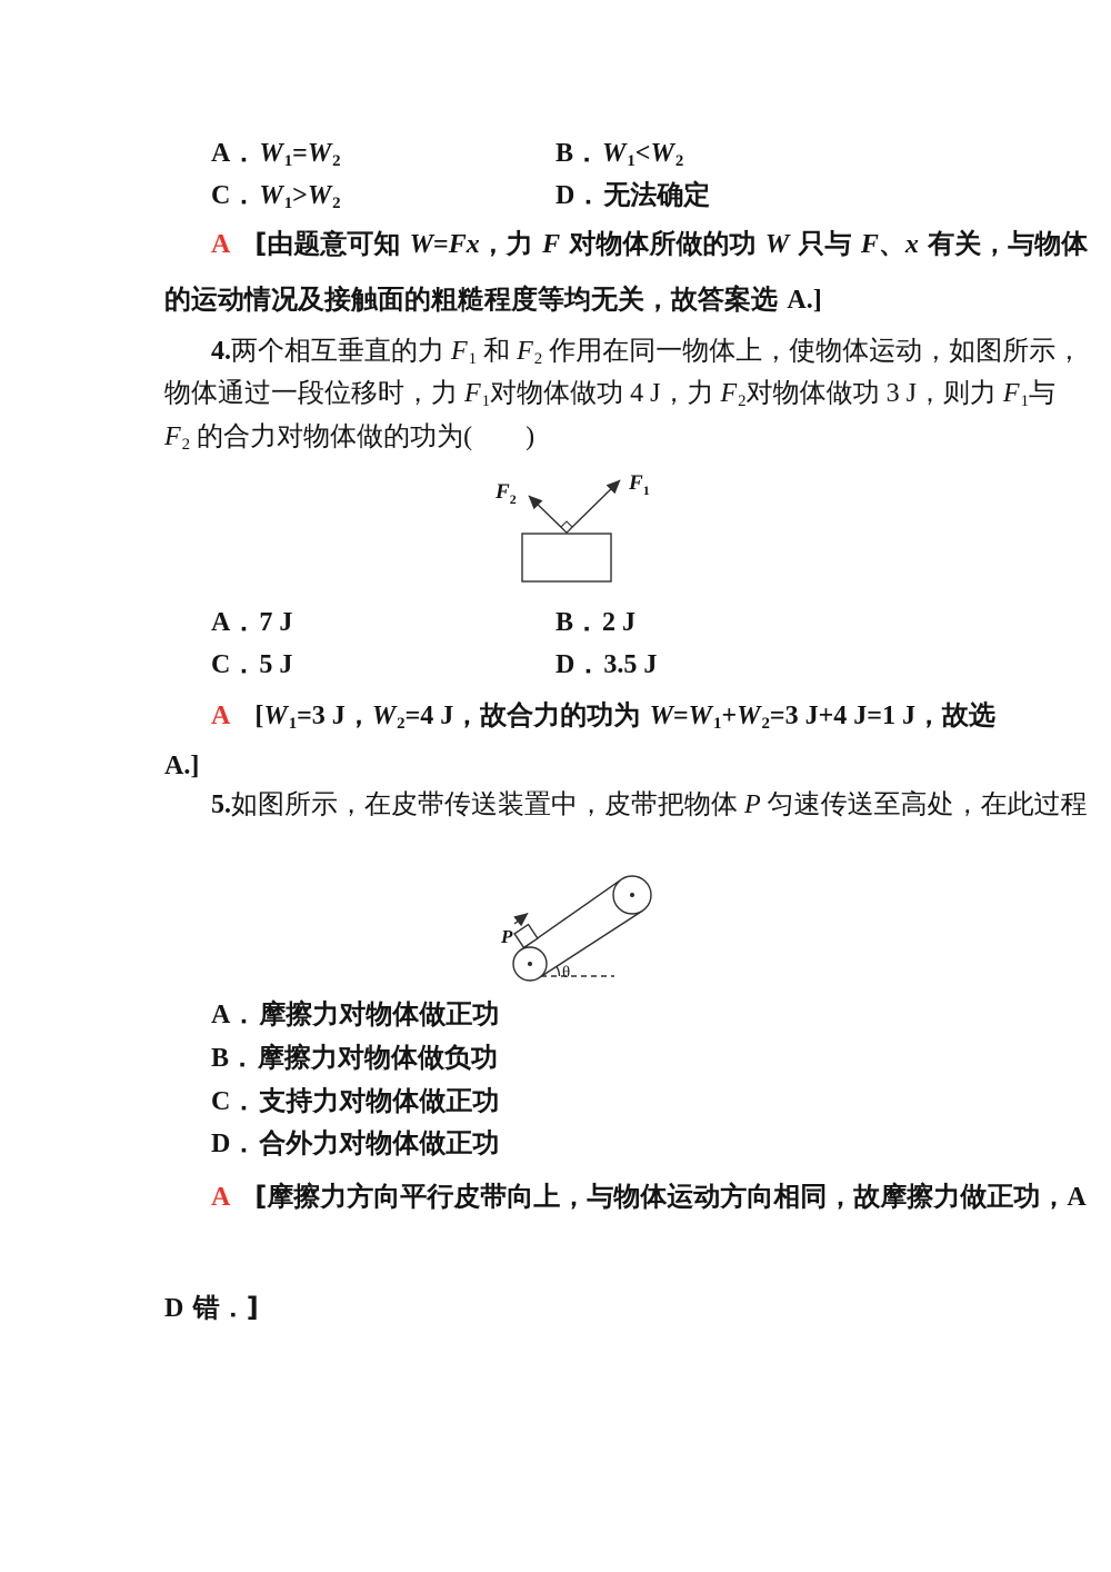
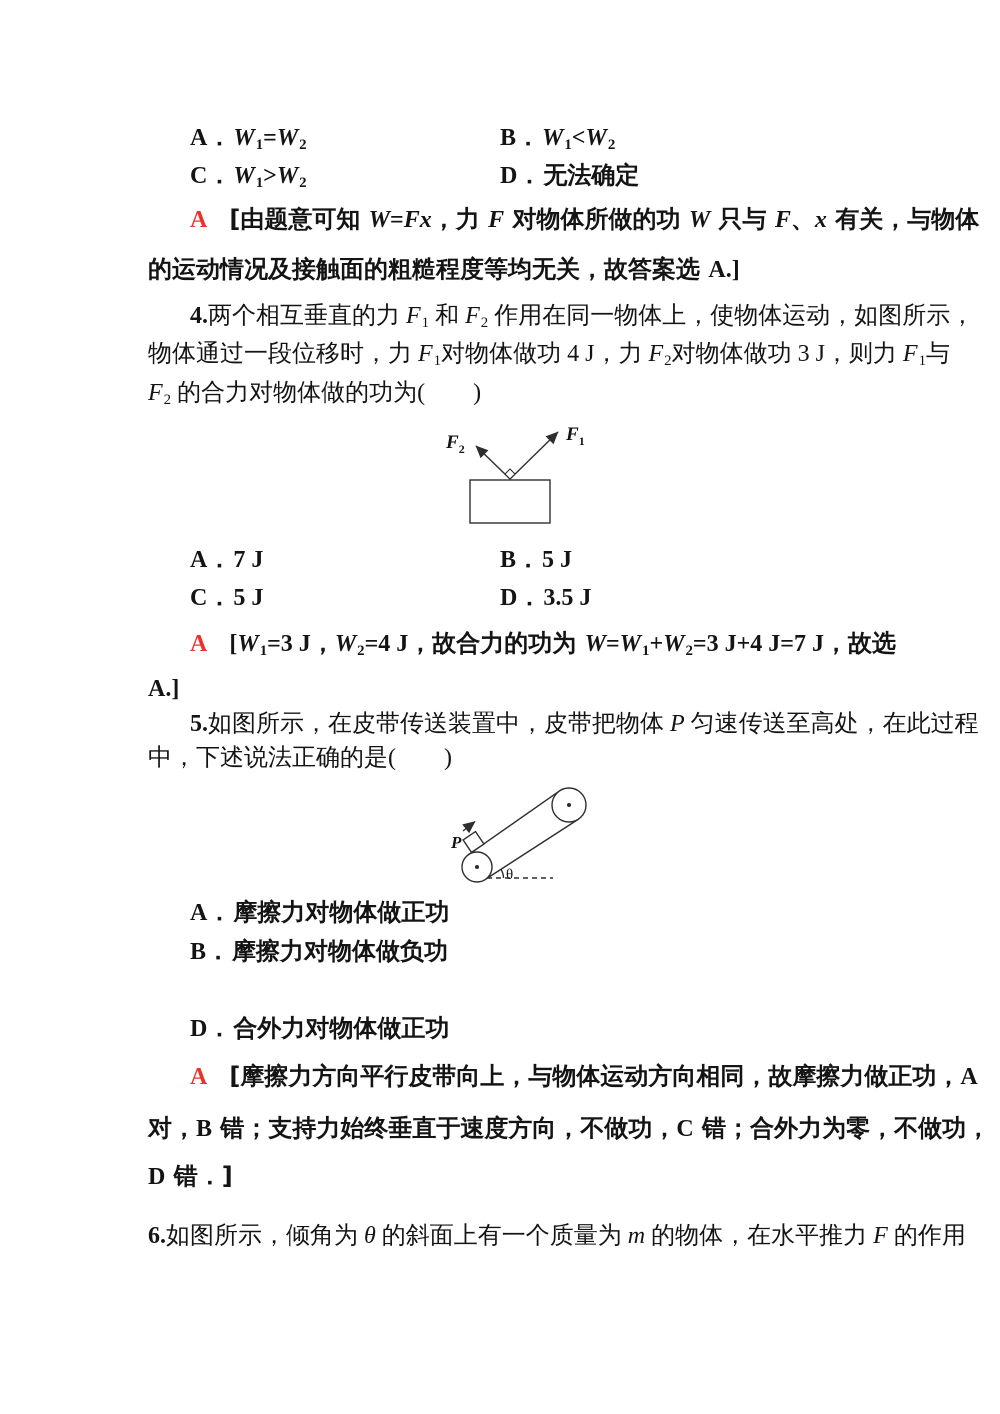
  A．W1=W2
  B．W1<W2
  C．W1>W2
  D．无法确定
  A [由题意可知 W=Fx，力 F 对物体所做的功 W 只与 F、x 有关，与物体
  的运动情况及接触面的粗糙程度等均无关，故答案选 A.]
  4.两个相互垂直的力 F1 和 F2 作用在同一物体上，使物体运动，如图所示，
  物体通过一段位移时，力 F1对物体做功 4 J，力 F2对物体做功 3 J，则力 F1与
  F2 的合力对物体做的功为( )
  F1
  F2
  A．7 J
- B．2 J
+ B．5 J
  C．5 J
  D．3.5 J
- A [W1=3 J，W2=4 J，故合力的功为 W=W1+W2=3 J+4 J=1 J，故选
+ A [W1=3 J，W2=4 J，故合力的功为 W=W1+W2=3 J+4 J=7 J，故选
  A.]
  5.如图所示，在皮带传送装置中，皮带把物体 P 匀速传送至高处，在此过程
+ 中，下述说法正确的是( )
  P
  θ
  A．摩擦力对物体做正功
  B．摩擦力对物体做负功
- C．支持力对物体做正功
  D．合外力对物体做正功
  A [摩擦力方向平行皮带向上，与物体运动方向相同，故摩擦力做正功，A
+ 对，B 错；支持力始终垂直于速度方向，不做功，C 错；合外力为零，不做功，
  D 错．]
+ 6.如图所示，倾角为 θ 的斜面上有一个质量为 m 的物体，在水平推力 F 的作用
